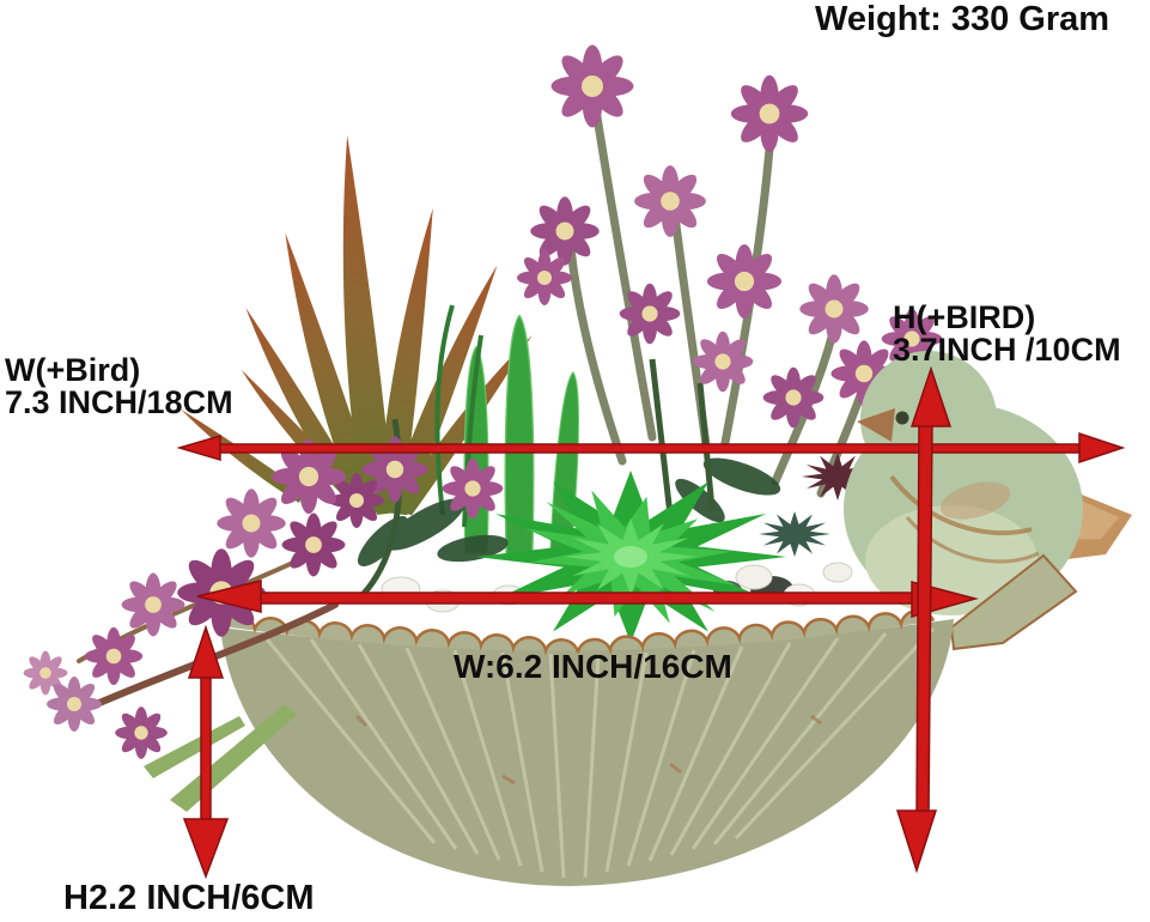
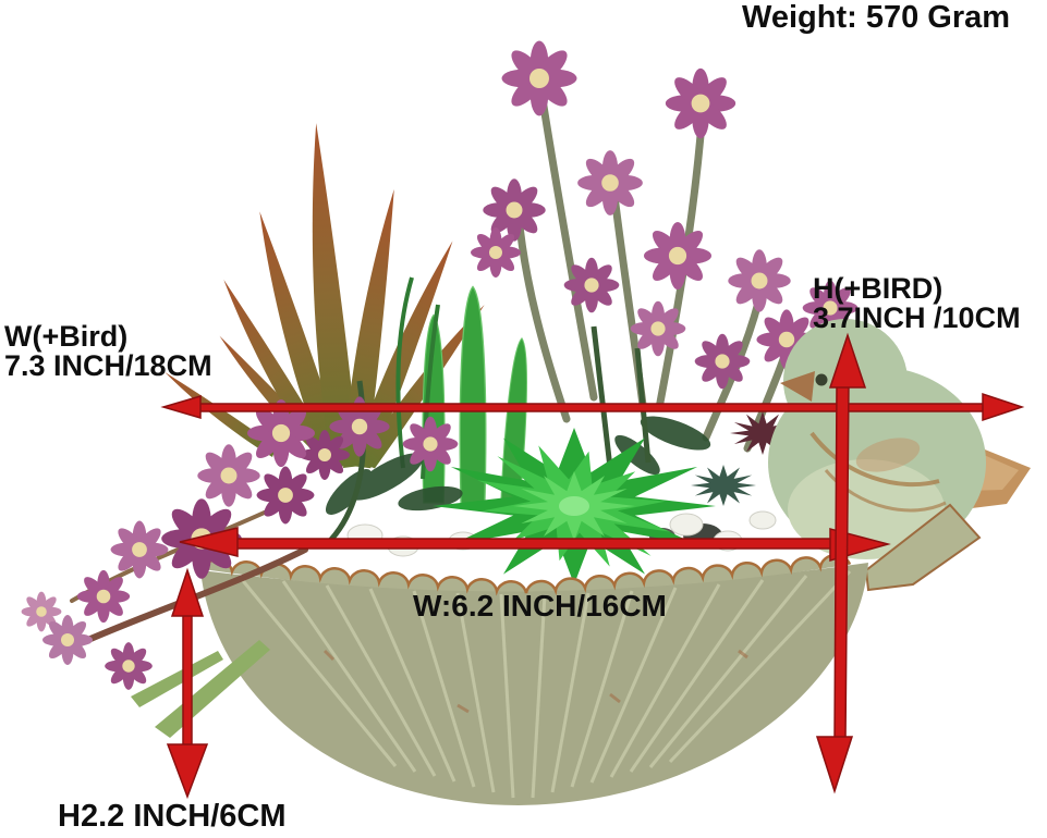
- Weight: 330 Gram
+ Weight: 570 Gram
  W(+Bird)
  7.3 INCH/18CM
  H(+BIRD)
  3.7INCH /10CM
  W:6.2 INCH/16CM
  H2.2 INCH/6CM
